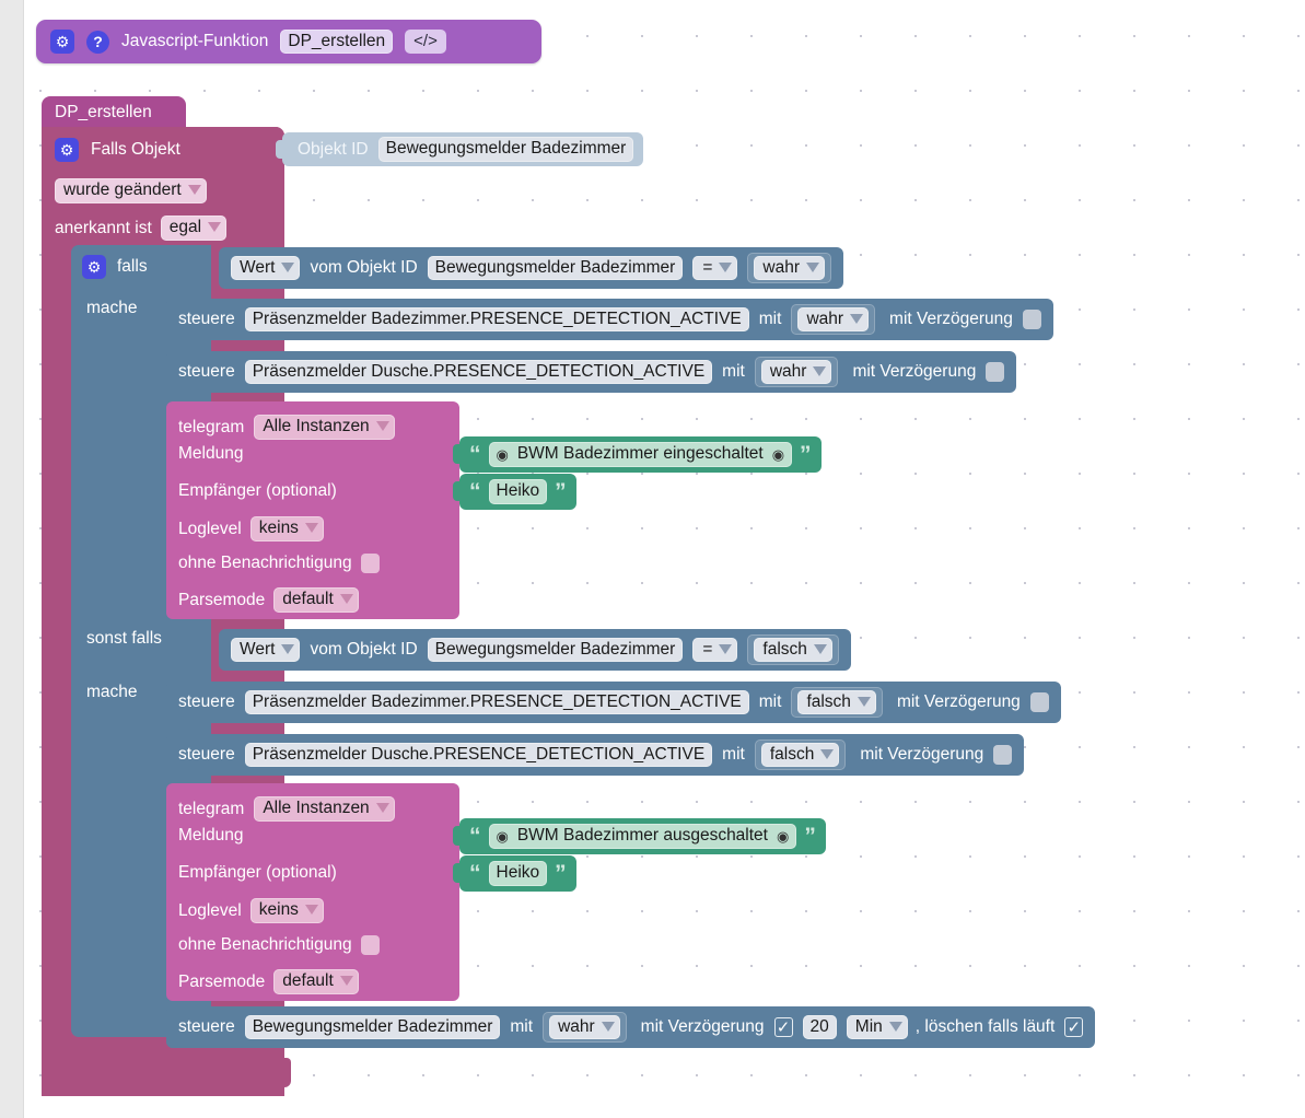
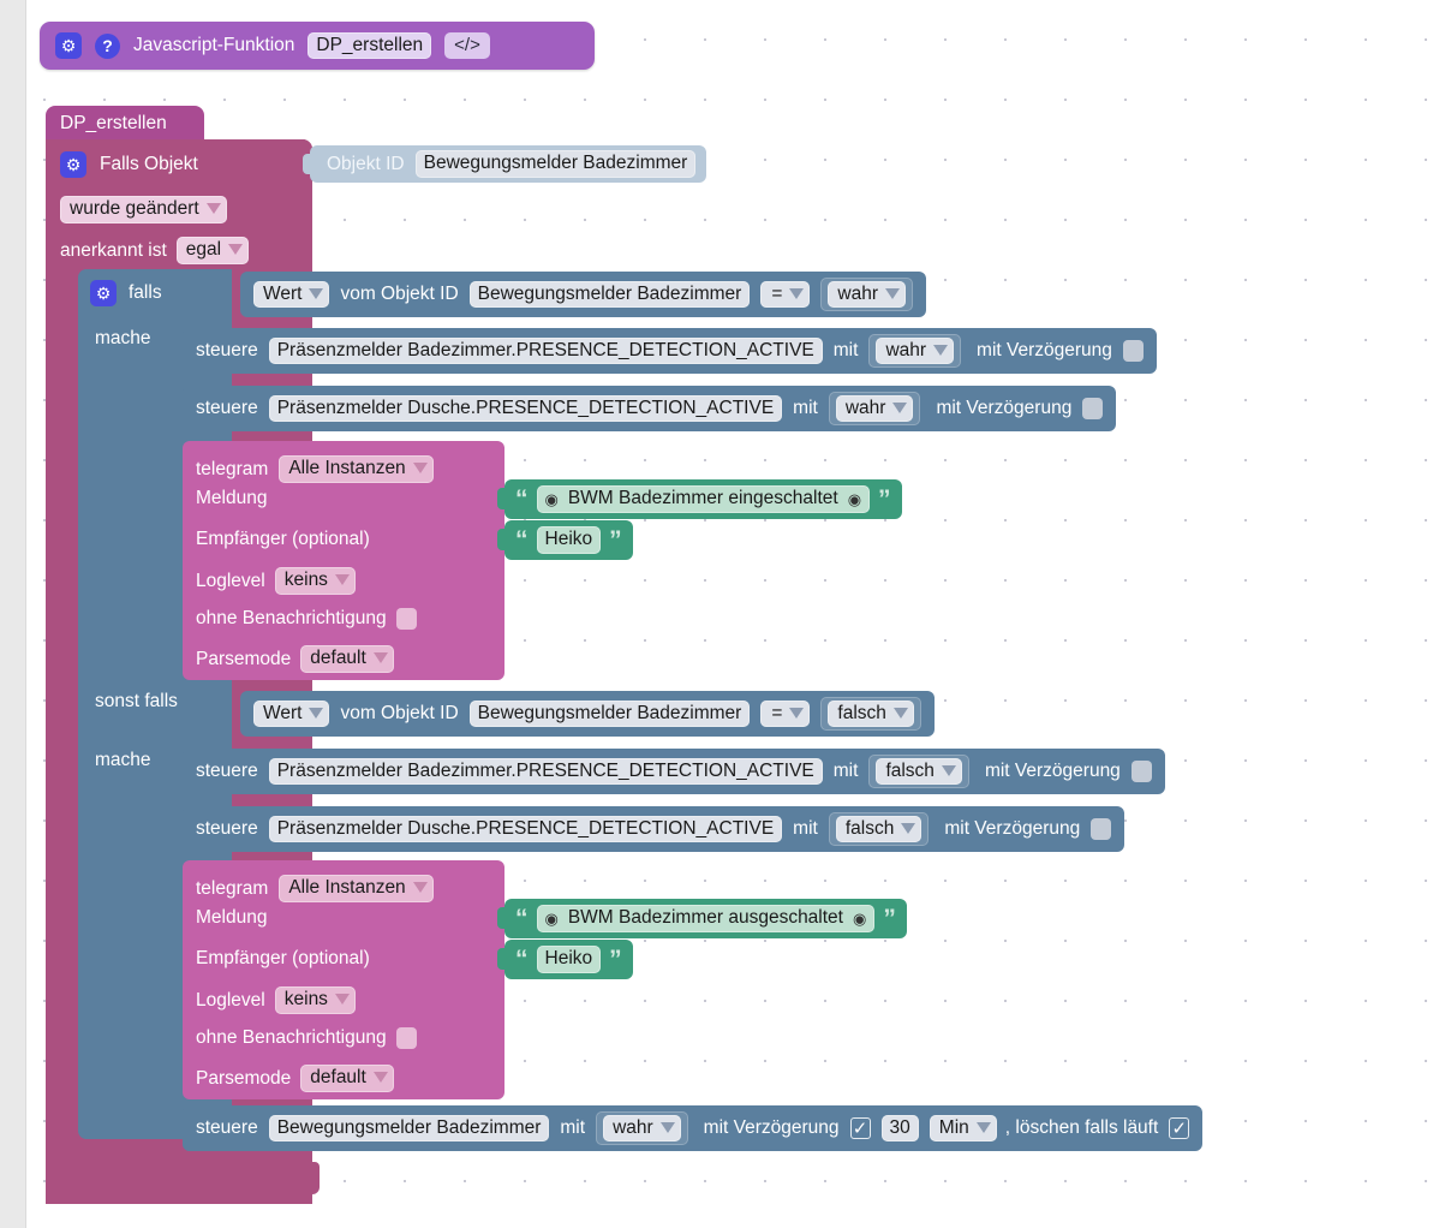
  ⚙
  ?
  Javascript-Funktion
  DP_erstellen
  </>
  DP_erstellen
  ⚙
  Falls Objekt
  wurde geändert
  anerkannt ist
  egal
  Objekt ID
  Bewegungsmelder Badezimmer
  ⚙
  falls
  mache
  sonst falls
  mache
  Wert
  vom Objekt ID
  Bewegungsmelder Badezimmer
  =
  wahr
  steuere
  Präsenzmelder Badezimmer.PRESENCE_DETECTION_ACTIVE
  mit
  wahr
  mit Verzögerung
  steuere
  Präsenzmelder Dusche.PRESENCE_DETECTION_ACTIVE
  mit
  wahr
  mit Verzögerung
  telegram
  Alle Instanzen
  Meldung
  Empfänger (optional)
  Loglevel
  keins
  ohne Benachrichtigung
  Parsemode
  default
  “
  ◉
  BWM Badezimmer eingeschaltet
  ◉
  ”
  “
  Heiko
  ”
  Wert
  vom Objekt ID
  Bewegungsmelder Badezimmer
  =
  falsch
  steuere
  Präsenzmelder Badezimmer.PRESENCE_DETECTION_ACTIVE
  mit
  falsch
  mit Verzögerung
  steuere
  Präsenzmelder Dusche.PRESENCE_DETECTION_ACTIVE
  mit
  falsch
  mit Verzögerung
  telegram
  Alle Instanzen
  Meldung
  Empfänger (optional)
  Loglevel
  keins
  ohne Benachrichtigung
  Parsemode
  default
  “
  ◉
  BWM Badezimmer ausgeschaltet
  ◉
  ”
  “
  Heiko
  ”
  steuere
  Bewegungsmelder Badezimmer
  mit
  wahr
  mit Verzögerung
  ✓
- 20
+ 30
  Min
  , löschen falls läuft
  ✓
